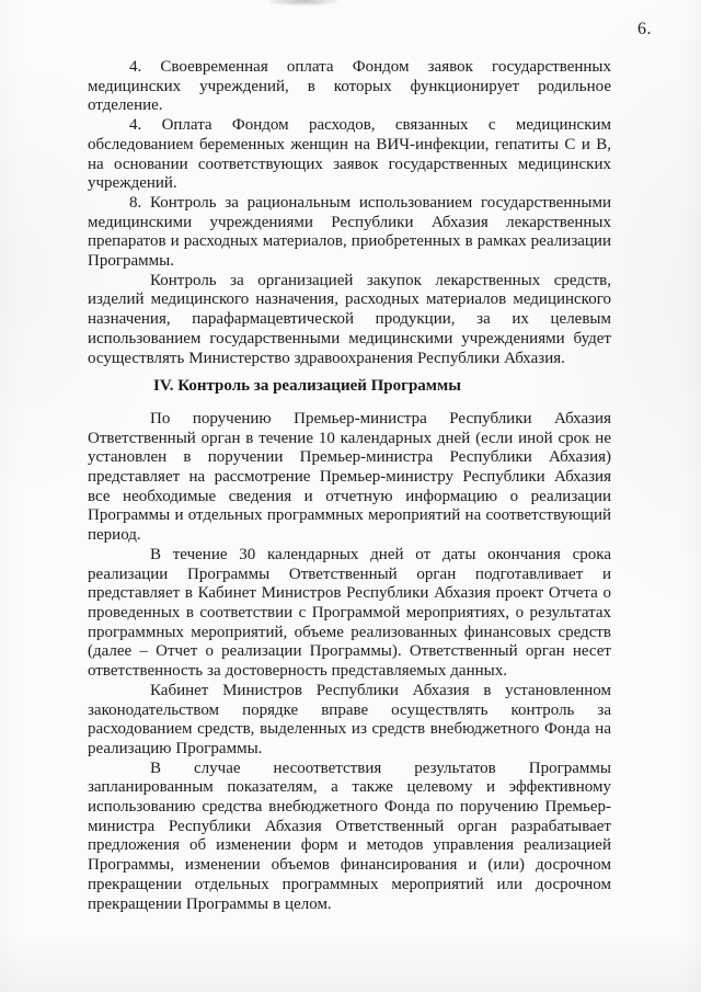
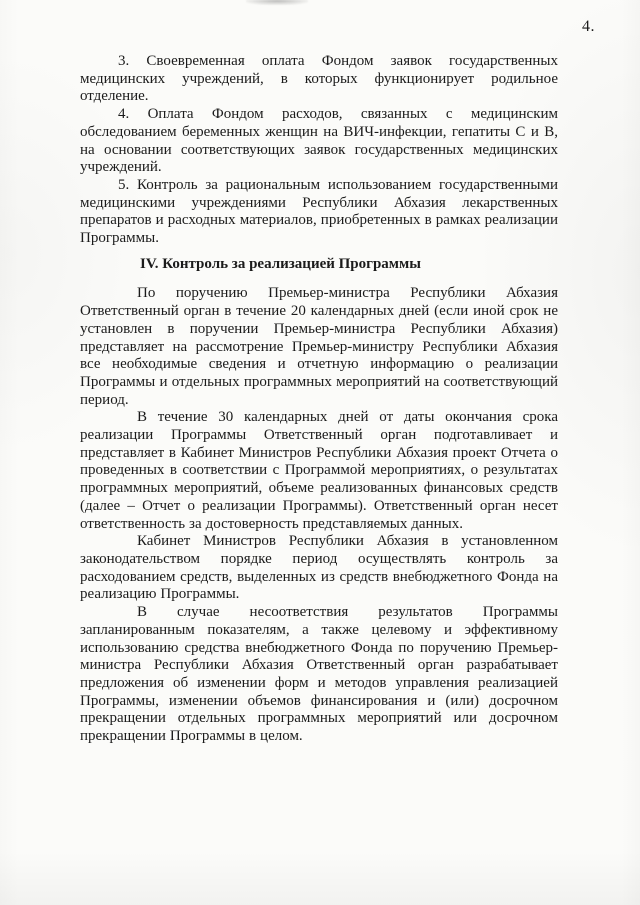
- 6.
+ 4.
- 4. Своевременная оплата Фондом заявок государственных медицинских учреждений, в которых функционирует родильное отделение.
+ 3. Своевременная оплата Фондом заявок государственных медицинских учреждений, в которых функционирует родильное отделение.
  4. Оплата Фондом расходов, связанных с медицинским обследованием беременных женщин на ВИЧ-инфекции, гепатиты С и В, на основании соответствующих заявок государственных медицинских учреждений.
- 8. Контроль за рациональным использованием государственными медицинскими учреждениями Республики Абхазия лекарственных препаратов и расходных материалов, приобретенных в рамках реализации Программы.
+ 5. Контроль за рациональным использованием государственными медицинскими учреждениями Республики Абхазия лекарственных препаратов и расходных материалов, приобретенных в рамках реализации Программы.
- Контроль за организацией закупок лекарственных средств, изделий медицинского назначения, расходных материалов медицинского назначения, парафармацевтической продукции, за их целевым использованием государственными медицинскими учреждениями будет осуществлять Министерство здравоохранения Республики Абхазия.
  IV. Контроль за реализацией Программы
- По поручению Премьер-министра Республики Абхазия Ответственный орган в течение 10 календарных дней (если иной срок не установлен в поручении Премьер-министра Республики Абхазия) представляет на рассмотрение Премьер-министру Республики Абхазия все необходимые сведения и отчетную информацию о реализации Программы и отдельных программных мероприятий на соответствующий период.
+ По поручению Премьер-министра Республики Абхазия Ответственный орган в течение 20 календарных дней (если иной срок не установлен в поручении Премьер-министра Республики Абхазия) представляет на рассмотрение Премьер-министру Республики Абхазия все необходимые сведения и отчетную информацию о реализации Программы и отдельных программных мероприятий на соответствующий период.
  В течение 30 календарных дней от даты окончания срока реализации Программы Ответственный орган подготавливает и представляет в Кабинет Министров Республики Абхазия проект Отчета о проведенных в соответствии с Программой мероприятиях, о результатах программных мероприятий, объеме реализованных финансовых средств (далее – Отчет о реализации Программы). Ответственный орган несет ответственность за достоверность представляемых данных.
- Кабинет Министров Республики Абхазия в установленном законодательством порядке вправе осуществлять контроль за расходованием средств, выделенных из средств внебюджетного Фонда на реализацию Программы.
+ Кабинет Министров Республики Абхазия в установленном законодательством порядке период осуществлять контроль за расходованием средств, выделенных из средств внебюджетного Фонда на реализацию Программы.
  В случае несоответствия результатов Программы запланированным показателям, а также целевому и эффективному использованию средства внебюджетного Фонда по поручению Премьер-министра Республики Абхазия Ответственный орган разрабатывает предложения об изменении форм и методов управления реализацией Программы, изменении объемов финансирования и (или) досрочном прекращении отдельных программных мероприятий или досрочном прекращении Программы в целом.
